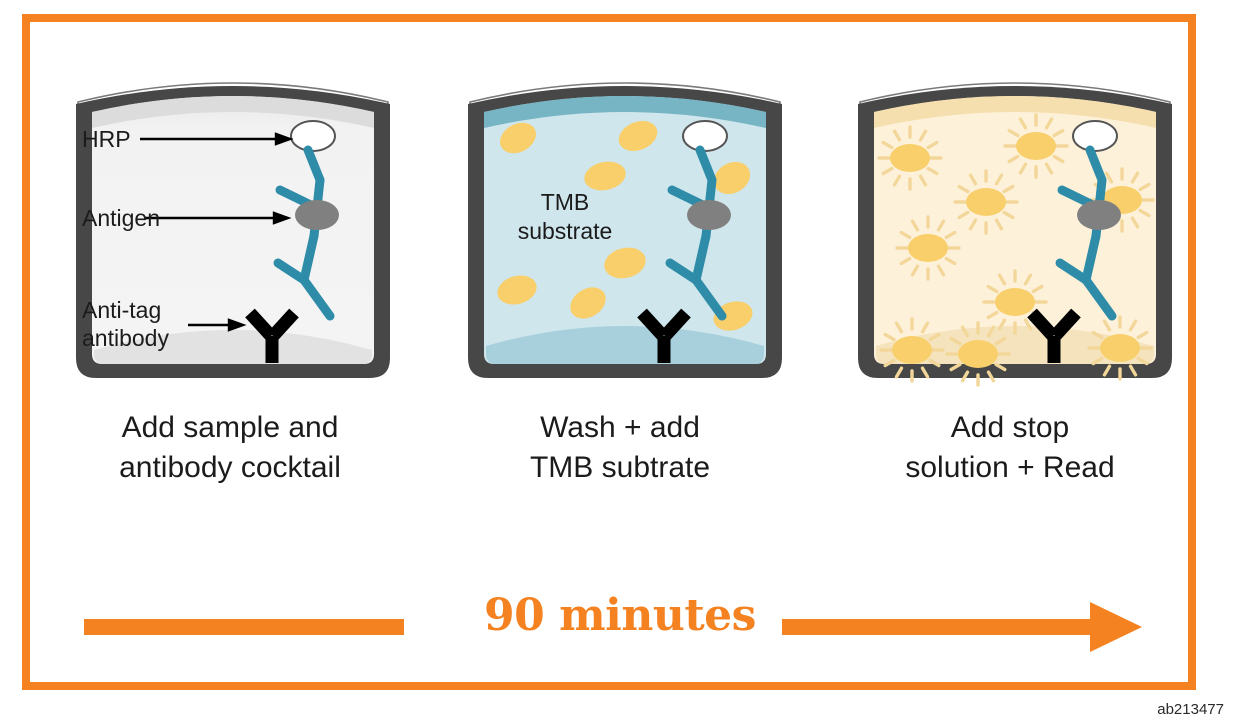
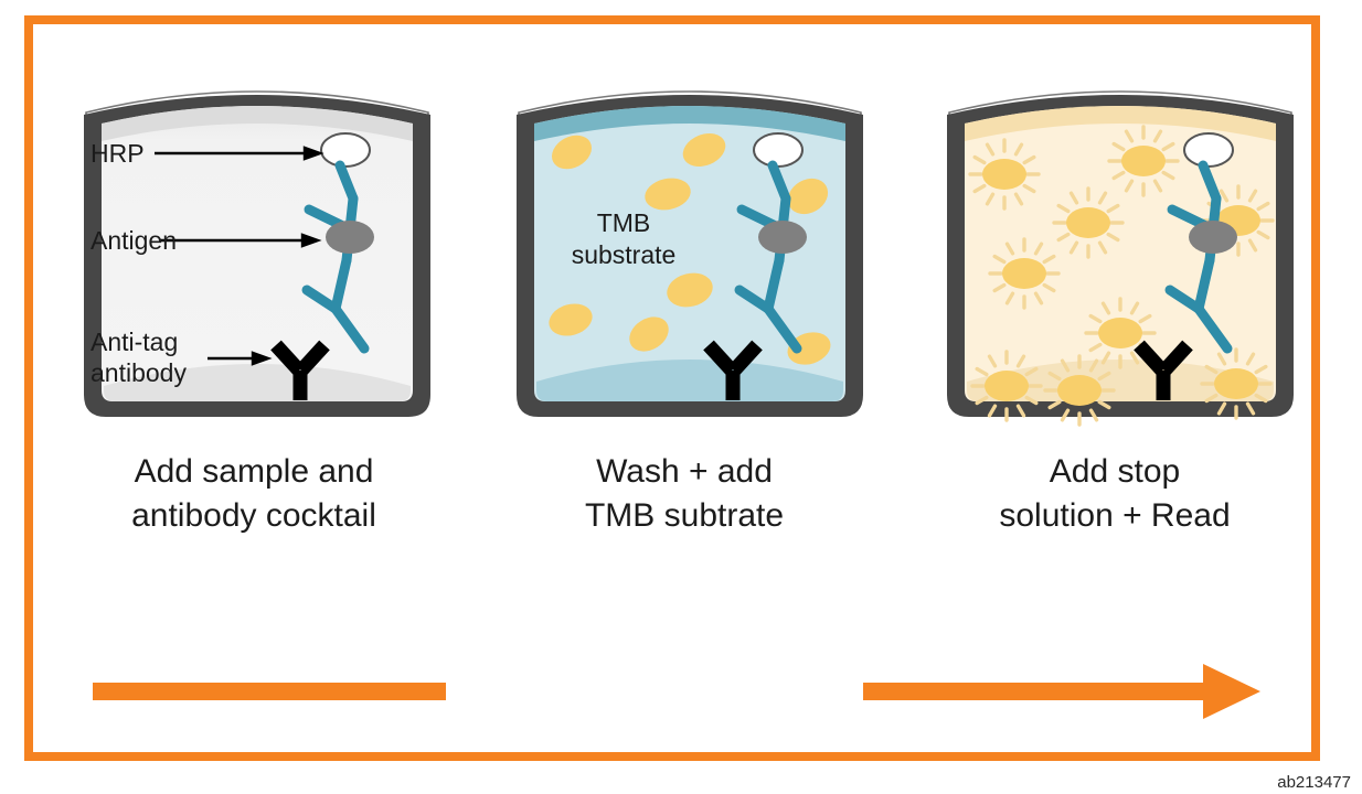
  HRP
  Antigen
  Anti-tag
  antibody
  TMB
  substrate
  Add sample and
  antibody cocktail
  Wash + add
  TMB subtrate
  Add stop
  solution + Read
- 90 minutes
  ab213477
